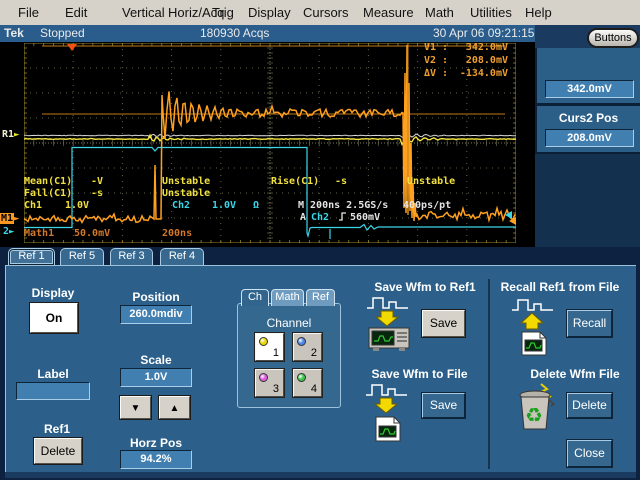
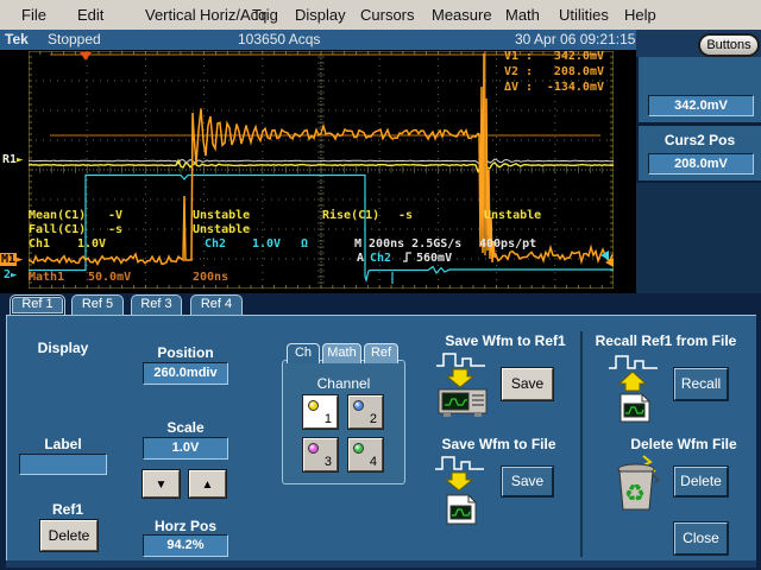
  File
  Edit
  Vertical
  Horiz/Acq
  Trig
  Display
  Cursors
  Measure
  Math
  Utilities
  Help
  Tek
  Stopped
- 180930 Acqs
+ 103650 Acqs
  30 Apr 06 09:21:15
  Buttons
  V1 :
  342.0mV
  V2 :
  208.0mV
  ΔV :
  -134.0mV
  R1►
  M1►
  2►
  Mean(C1)
  -V
  Unstable
  Rise(C1)
  -s
  Unstable
  Fall(C1)
  -s
  Unstable
  Ch1
  1.0V
  Ch2
  1.0V
  Ω
  M 200ns 2.5GS/s
  400ps/pt
  A
  Ch2
  560mV
  Math1
  50.0mV
  200ns
  342.0mV
  Curs2 Pos
  208.0mV
  Ref 1
  Ref 5
  Ref 3
  Ref 4
  Display
- On
  Position
  260.0mdiv
  Scale
  1.0V
  ▼
  ▲
  Label
  Ref1
  Delete
  Horz Pos
  94.2%
  Ch
  Math
  Ref
  Channel
  1
  2
  3
  4
  Save Wfm to Ref1
  Save
  Save Wfm to File
  Save
  Recall Ref1 from File
  Recall
  Delete Wfm File
  ♻
  Delete
  Close
